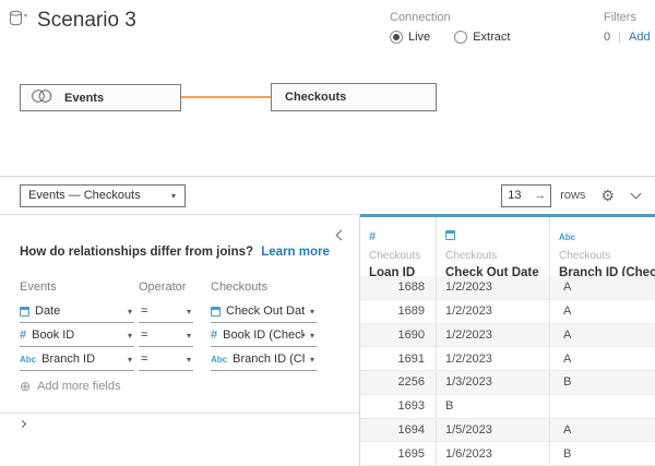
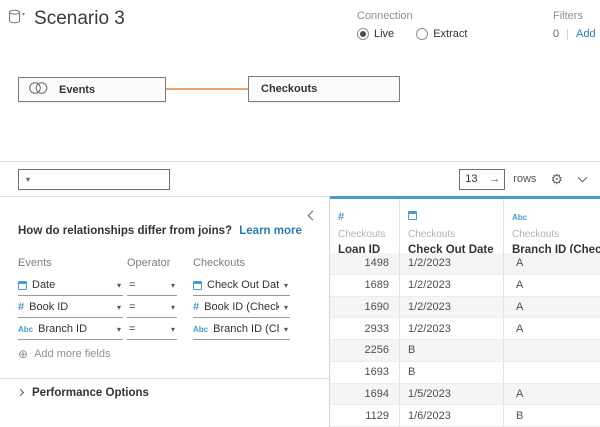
  Scenario 3
  Connection
  Live
  Extract
  Filters
  0
  |
  Add
  Events
  Checkouts
- Events — Checkouts
  ▾
  13
  →
  rows
  ⚙
  How do relationships differ from joins? Learn more
  Events
  Operator
  Checkouts
  Date
  ▾
  =
  ▾
  Check Out Dat
  ▾
  Book ID
  ▾
  =
  ▾
  Book ID (Check
  ▾
  Branch ID
  ▾
  =
  ▾
  Branch ID (C
  ▾
  ⊕
  Add more fields
+ Performance Options
  Checkouts
  Loan ID
  Checkouts
  Check Out Date
  Checkouts
  Branch ID (Chec
- 1688
+ 1498
  1/2/2023
  A
  1689
  1/2/2023
  A
  1690
  1/2/2023
  A
- 1691
+ 2933
  1/2/2023
  A
  2256
- 1/3/2023
  B
  1693
  B
  1694
  1/5/2023
  A
- 1695
+ 1129
  1/6/2023
  B
